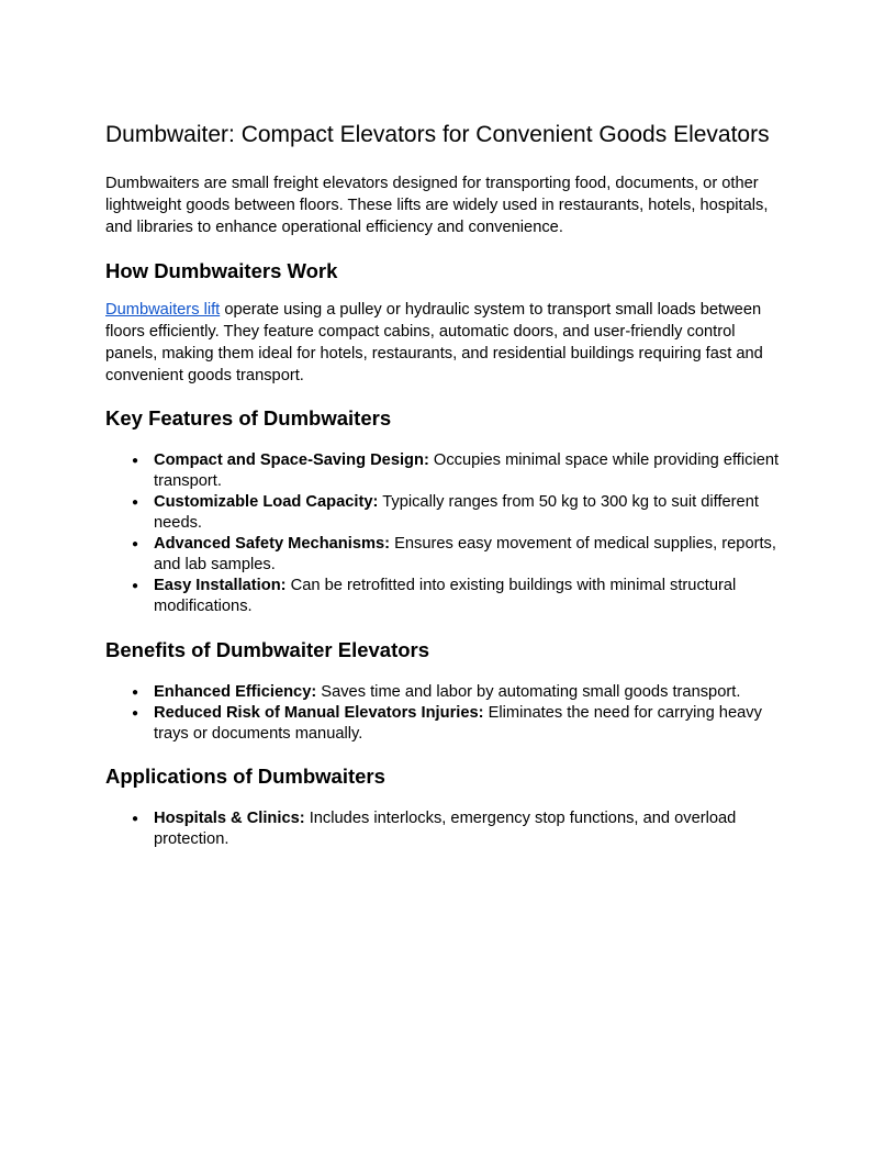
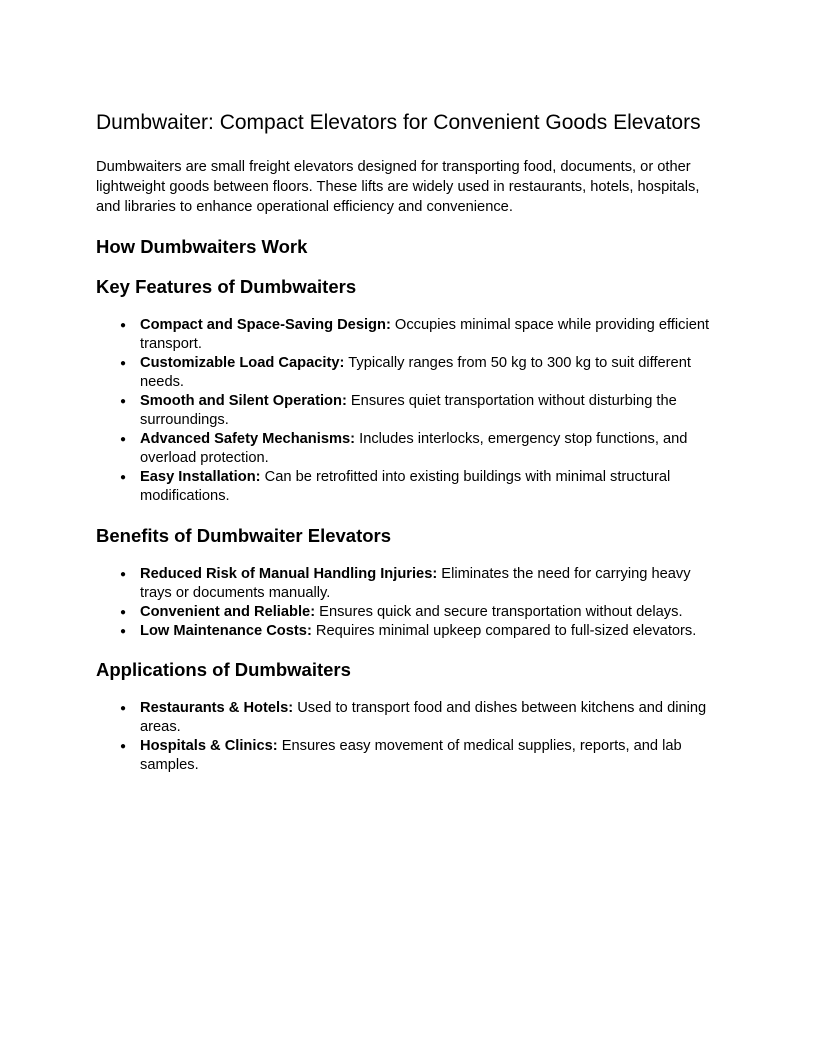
  Dumbwaiter: Compact Elevators for Convenient Goods Elevators
  Dumbwaiters are small freight elevators designed for transporting food, documents, or other lightweight goods between floors. These lifts are widely used in restaurants, hotels, hospitals, and libraries to enhance operational efficiency and convenience.
  How Dumbwaiters Work
- Dumbwaiters lift operate using a pulley or hydraulic system to transport small loads between floors efficiently. They feature compact cabins, automatic doors, and user-friendly control panels, making them ideal for hotels, restaurants, and residential buildings requiring fast and convenient goods transport.
  Key Features of Dumbwaiters
  Compact and Space-Saving Design: Occupies minimal space while providing efficient transport.
  Customizable Load Capacity: Typically ranges from 50 kg to 300 kg to suit different needs.
+ Smooth and Silent Operation: Ensures quiet transportation without disturbing the surroundings.
- Advanced Safety Mechanisms: Ensures easy movement of medical supplies, reports, and lab samples.
+ Advanced Safety Mechanisms: Includes interlocks, emergency stop functions, and overload protection.
  Easy Installation: Can be retrofitted into existing buildings with minimal structural modifications.
  Benefits of Dumbwaiter Elevators
- Enhanced Efficiency: Saves time and labor by automating small goods transport.
- Reduced Risk of Manual Elevators Injuries: Eliminates the need for carrying heavy trays or documents manually.
+ Reduced Risk of Manual Handling Injuries: Eliminates the need for carrying heavy trays or documents manually.
+ Convenient and Reliable: Ensures quick and secure transportation without delays.
+ Low Maintenance Costs: Requires minimal upkeep compared to full-sized elevators.
  Applications of Dumbwaiters
+ Restaurants & Hotels: Used to transport food and dishes between kitchens and dining areas.
- Hospitals & Clinics: Includes interlocks, emergency stop functions, and overload protection.
+ Hospitals & Clinics: Ensures easy movement of medical supplies, reports, and lab samples.
